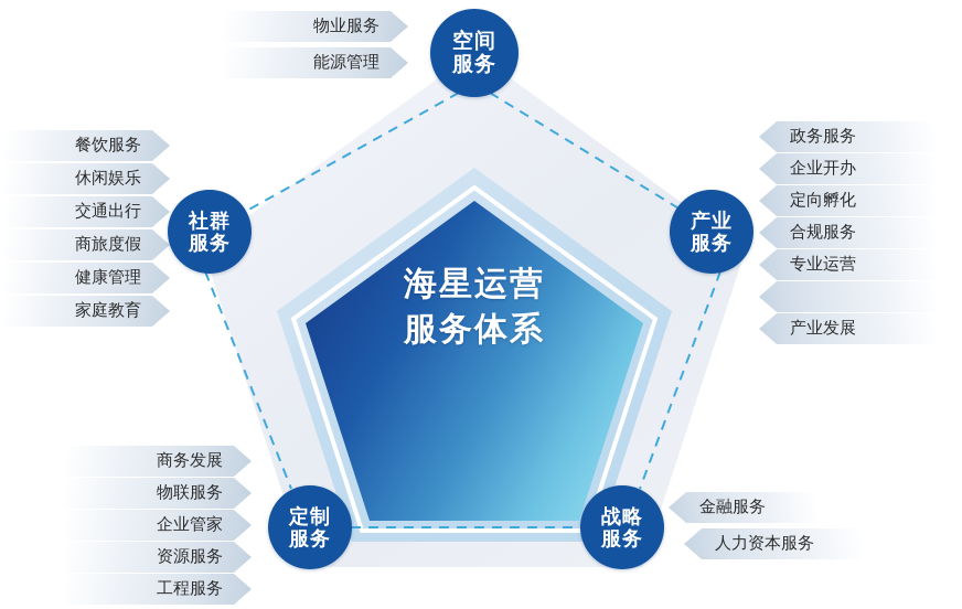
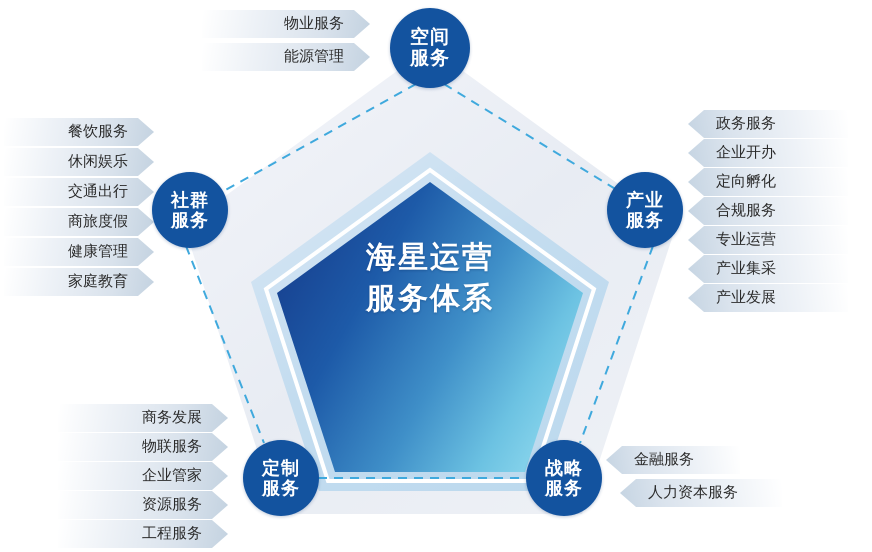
  空间
  服务
  社群
  服务
  产业
  服务
  定制
  服务
  战略
  服务
  海星运营
  服务体系
  物业服务
  能源管理
  餐饮服务
  休闲娱乐
  交通出行
  商旅度假
  健康管理
  家庭教育
  政务服务
  企业开办
  定向孵化
  合规服务
  专业运营
+ 产业集采
  产业发展
  商务发展
  物联服务
  企业管家
  资源服务
  工程服务
  金融服务
  人力资本服务
